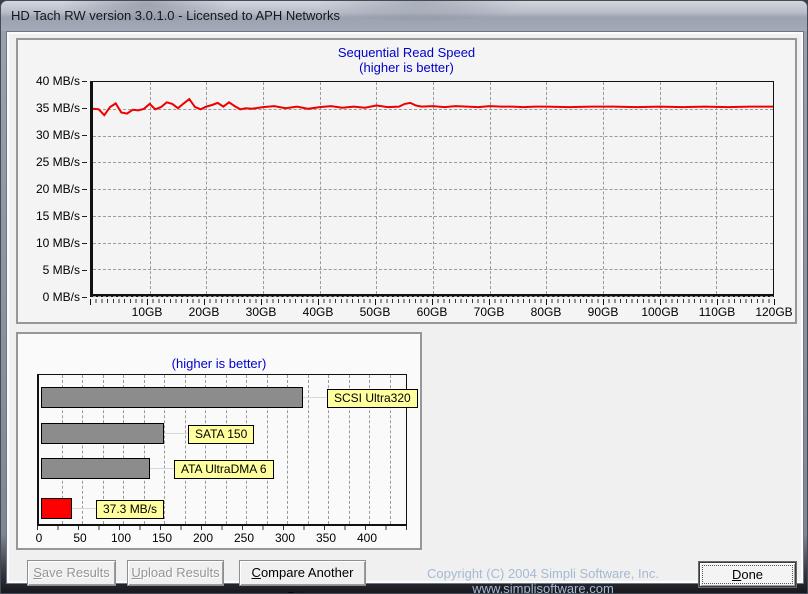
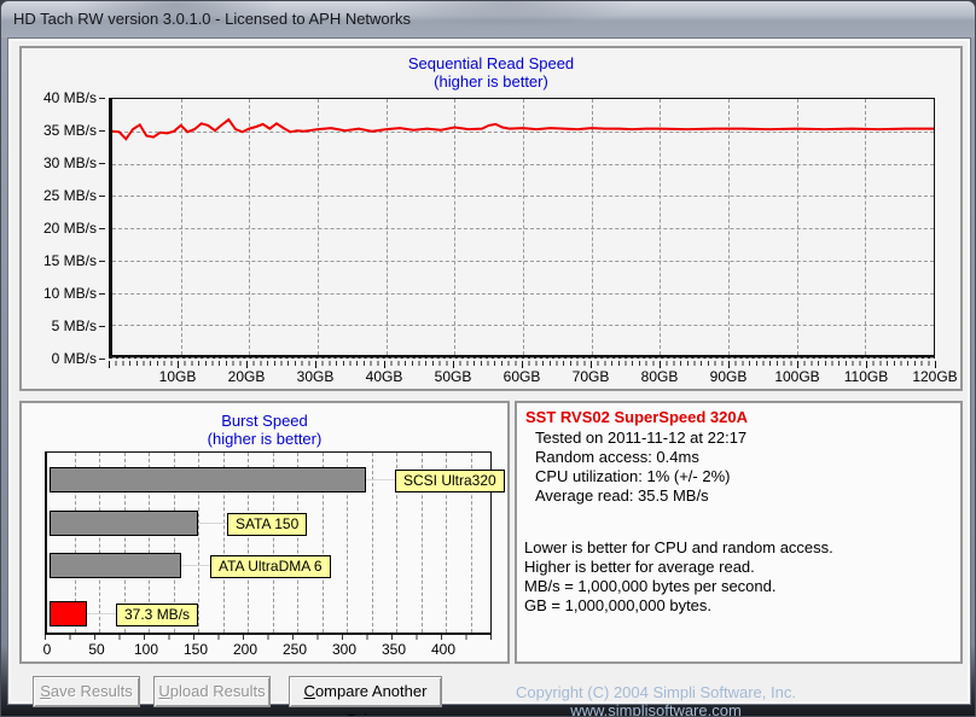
  HD Tach RW version 3.0.1.0 - Licensed to APH Networks
  Sequential Read Speed
  (higher is better)
  40 MB/s
  35 MB/s
  30 MB/s
  25 MB/s
  20 MB/s
  15 MB/s
  10 MB/s
  5 MB/s
  0 MB/s
  10GB
  20GB
  30GB
  40GB
  50GB
  60GB
  70GB
  80GB
  90GB
  100GB
  110GB
  120GB
+ Burst Speed
  (higher is better)
  SCSI Ultra320
  SATA 150
  ATA UltraDMA 6
  37.3 MB/s
  0
  50
  100
  150
  200
  250
  300
  350
  400
+ SST RVS02 SuperSpeed 320A
+ Tested on 2011-11-12 at 22:17
+ Random access: 0.4ms
+ CPU utilization: 1% (+/- 2%)
+ Average read: 35.5 MB/s
+ Lower is better for CPU and random access.
+ Higher is better for average read.
+ MB/s = 1,000,000 bytes per second.
+ GB = 1,000,000,000 bytes.
  Save Results
  Upload Results
  Compare Another
  Copyright (C) 2004 Simpli Software, Inc. www.simplisoftware.com
- Done
